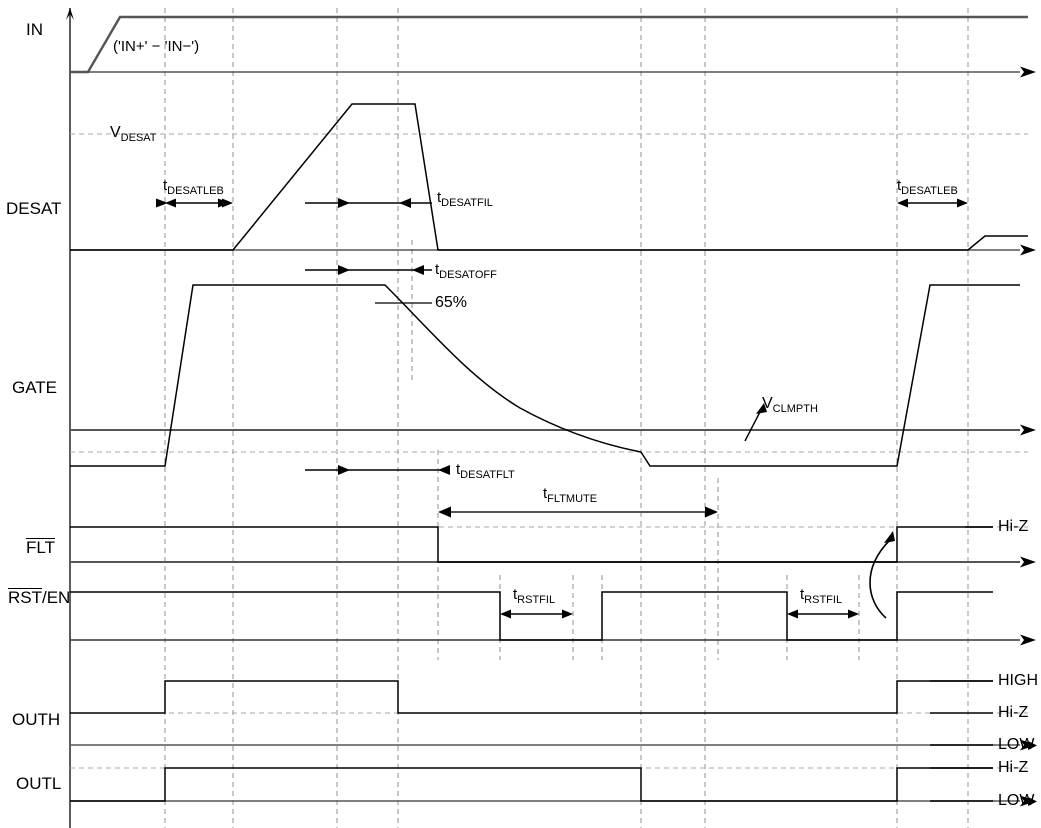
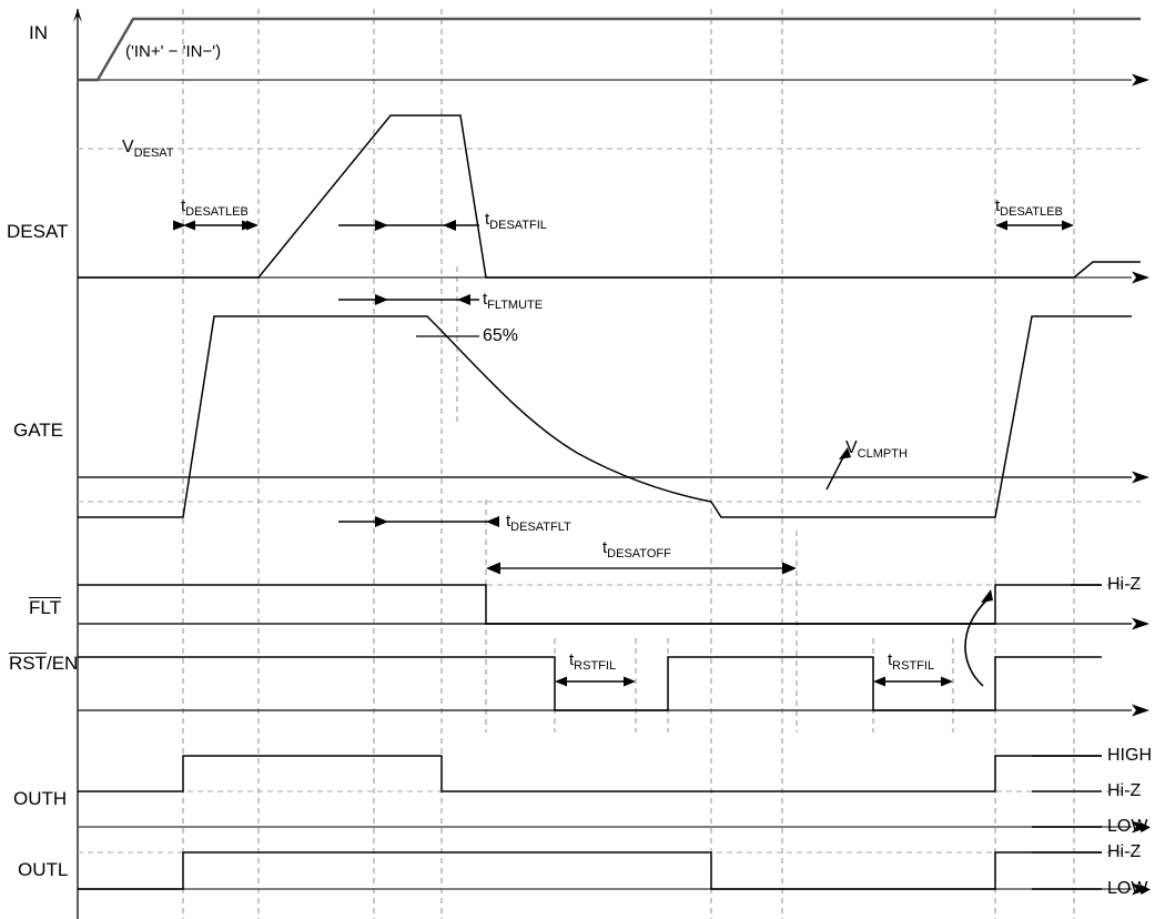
  IN
  DESAT
  GATE
  FLT
  RST/EN
  OUTH
  OUTL
  ('IN+' − 'IN−')
  VDESAT
  VCLMPTH
  65%
  tDESATLEB
  tDESATFIL
- tDESATOFF
+ tFLTMUTE
  tDESATFLT
- tFLTMUTE
+ tDESATOFF
  tRSTFIL
  tRSTFIL
  tDESATLEB
  Hi-Z
  HIGH
  Hi-Z
  LOW
  Hi-Z
  LOW
